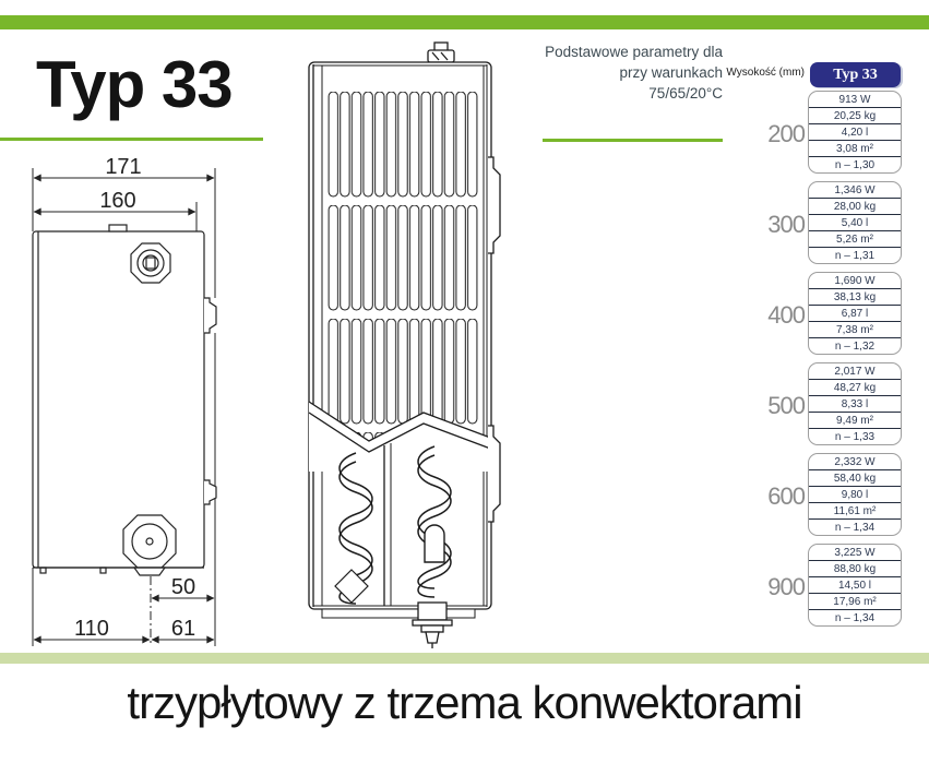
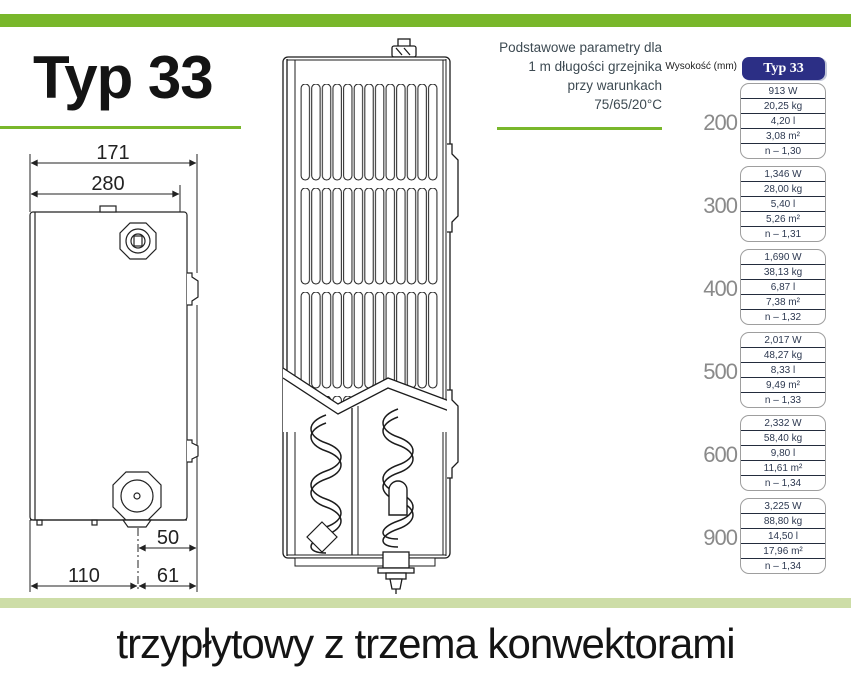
  Typ 33
  Podstawowe parametry dla
+ 1 m długości grzejnika
  przy warunkach
  75/65/20°C
  171
- 160
+ 280
  50
  110
  61
  Wysokość (mm)
  Typ 33
  200
  913 W
  20,25 kg
  4,20 l
  3,08 m²
  n – 1,30
  300
  1,346 W
  28,00 kg
  5,40 l
  5,26 m²
  n – 1,31
  400
  1,690 W
  38,13 kg
  6,87 l
  7,38 m²
  n – 1,32
  500
  2,017 W
  48,27 kg
  8,33 l
  9,49 m²
  n – 1,33
  600
  2,332 W
  58,40 kg
  9,80 l
  11,61 m²
  n – 1,34
  900
  3,225 W
  88,80 kg
  14,50 l
  17,96 m²
  n – 1,34
  trzypłytowy z trzema konwektorami
